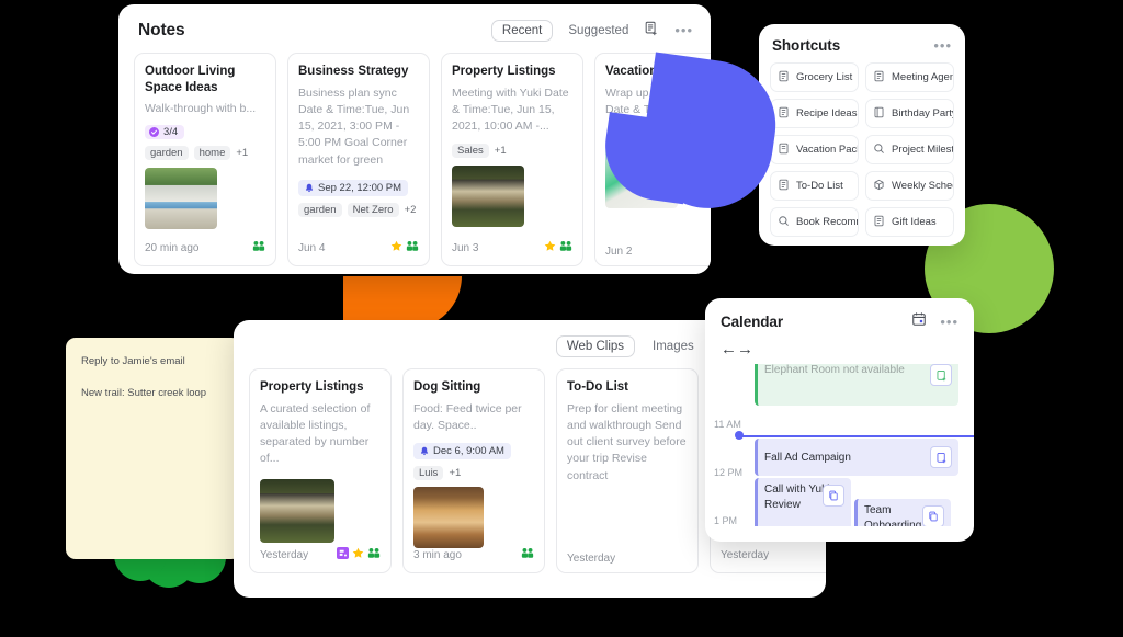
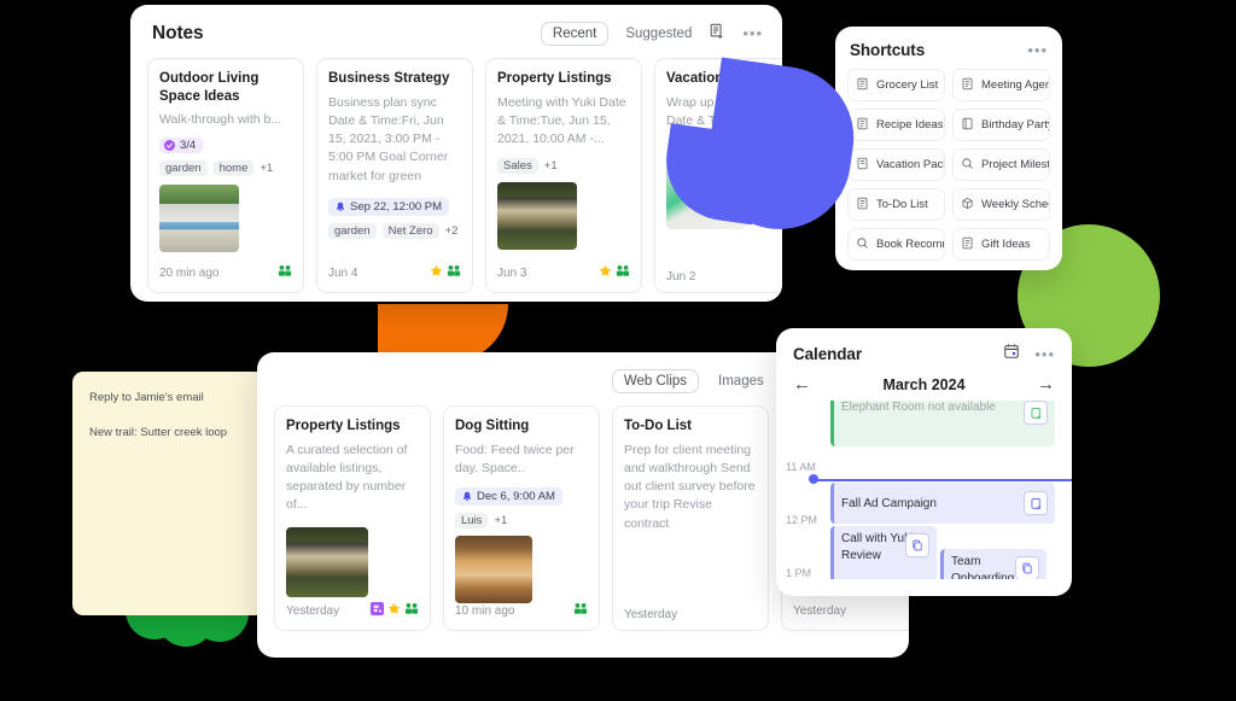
  Notes
  Recent
  Suggested
  •••
  Outdoor Living Space Ideas
  Walk-through with b...
  3/4
  garden
  home
  +1
  20 min ago
  Business Strategy
- Business plan sync Date & Time:Tue, Jun 15, 2021, 3:00 PM - 5:00 PM Goal Corner market for green
+ Business plan sync Date & Time:Fri, Jun 15, 2021, 3:00 PM - 5:00 PM Goal Corner market for green
  Sep 22, 12:00 PM
  garden
  Net Zero
  +2
  Jun 4
  Property Listings
  Meeting with Yuki Date & Time:Tue, Jun 15, 2021, 10:00 AM -...
  Sales
  +1
  Jun 3
  Jun 2
  Shortcuts
  •••
  Grocery List
  Meeting Agen
  Recipe Ideas
  Birthday Part
  Project Milest
  To-Do List
  Weekly Sche
  Gift Ideas
  Reply to Jamie's email
  New trail: Sutter creek loop
  Web Clips
  Images
  Property Listings
  A curated selection of available listings, separated by number of...
  Yesterday
  Dog Sitting
  Food: Feed twice per day. Space..
  Dec 6, 9:00 AM
  Luis
  +1
- 3 min ago
+ 10 min ago
  To-Do List
  Prep for client meeting and walkthrough Send out client survey before your trip Revise contract
  Yesterday
  Yesterday
  Calendar
  •••
  ←
+ March 2024
  →
  11 AM
  12 PM
  1 PM
  Elephant Room not available
  Fall Ad Campaign
  Call with Yu Review
  Team Onboarding
